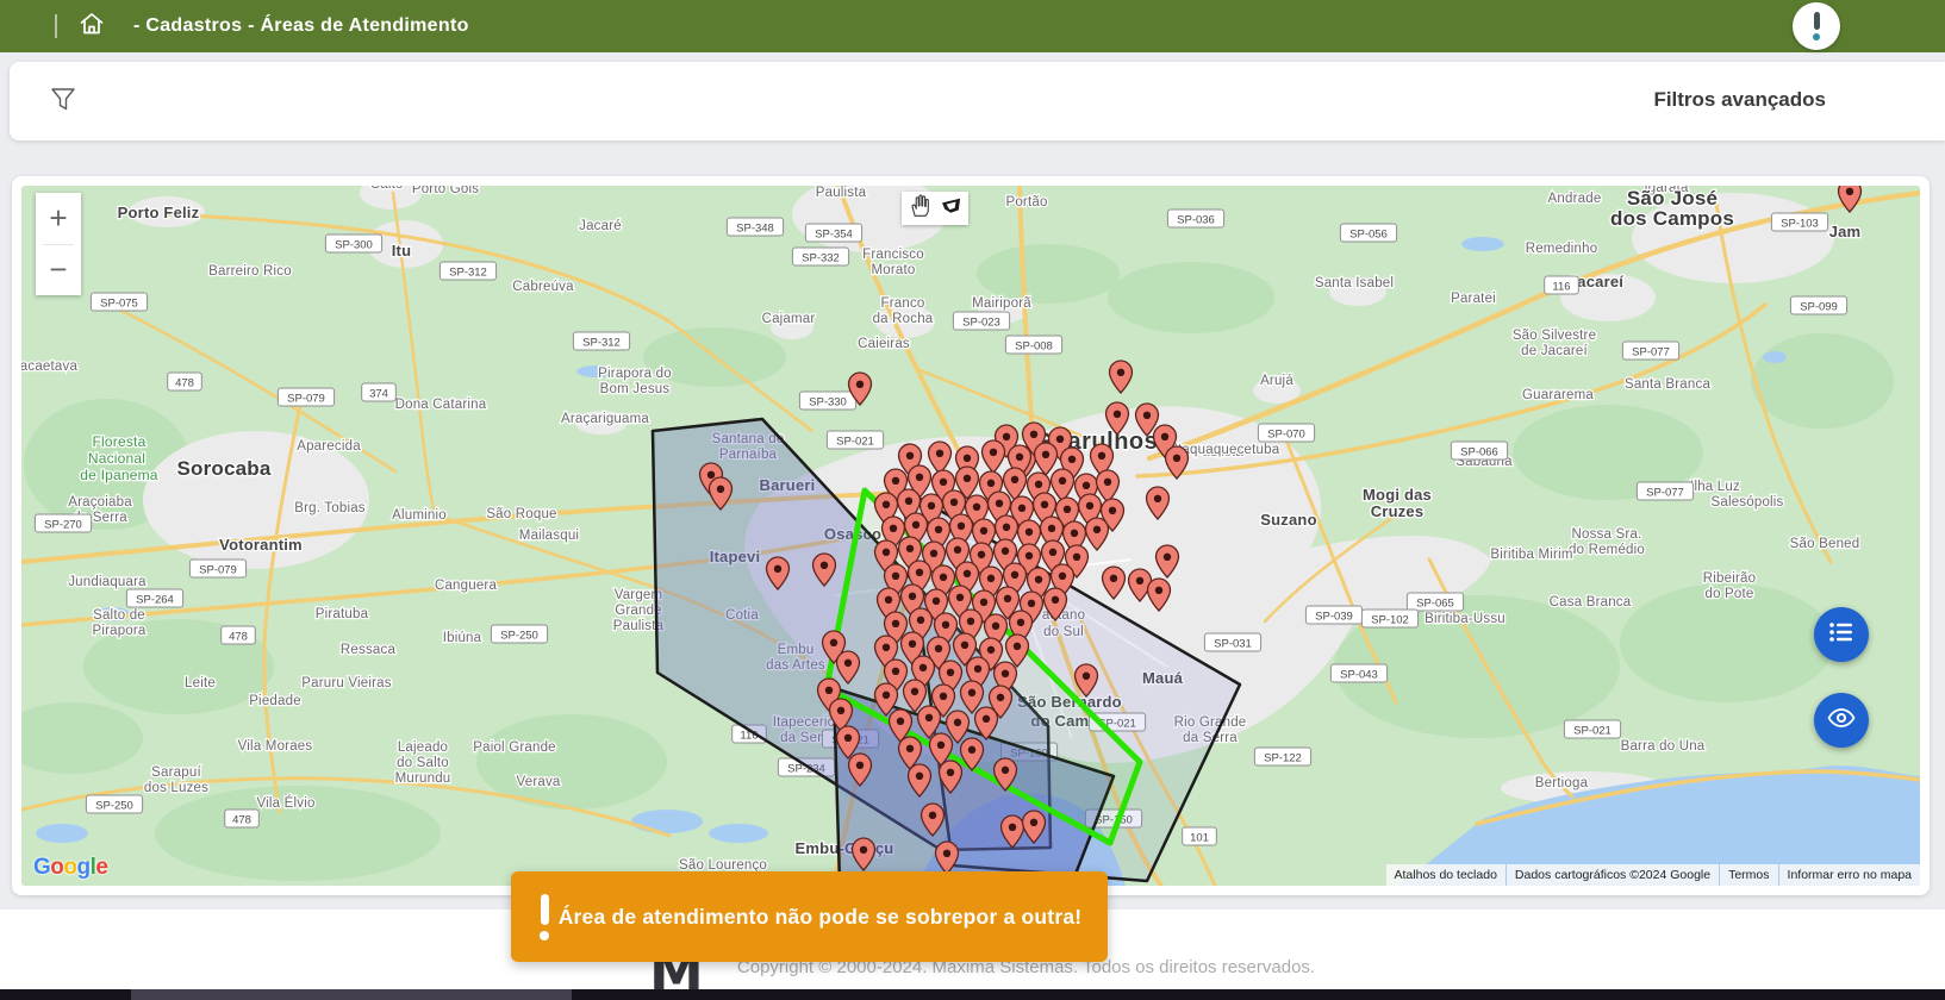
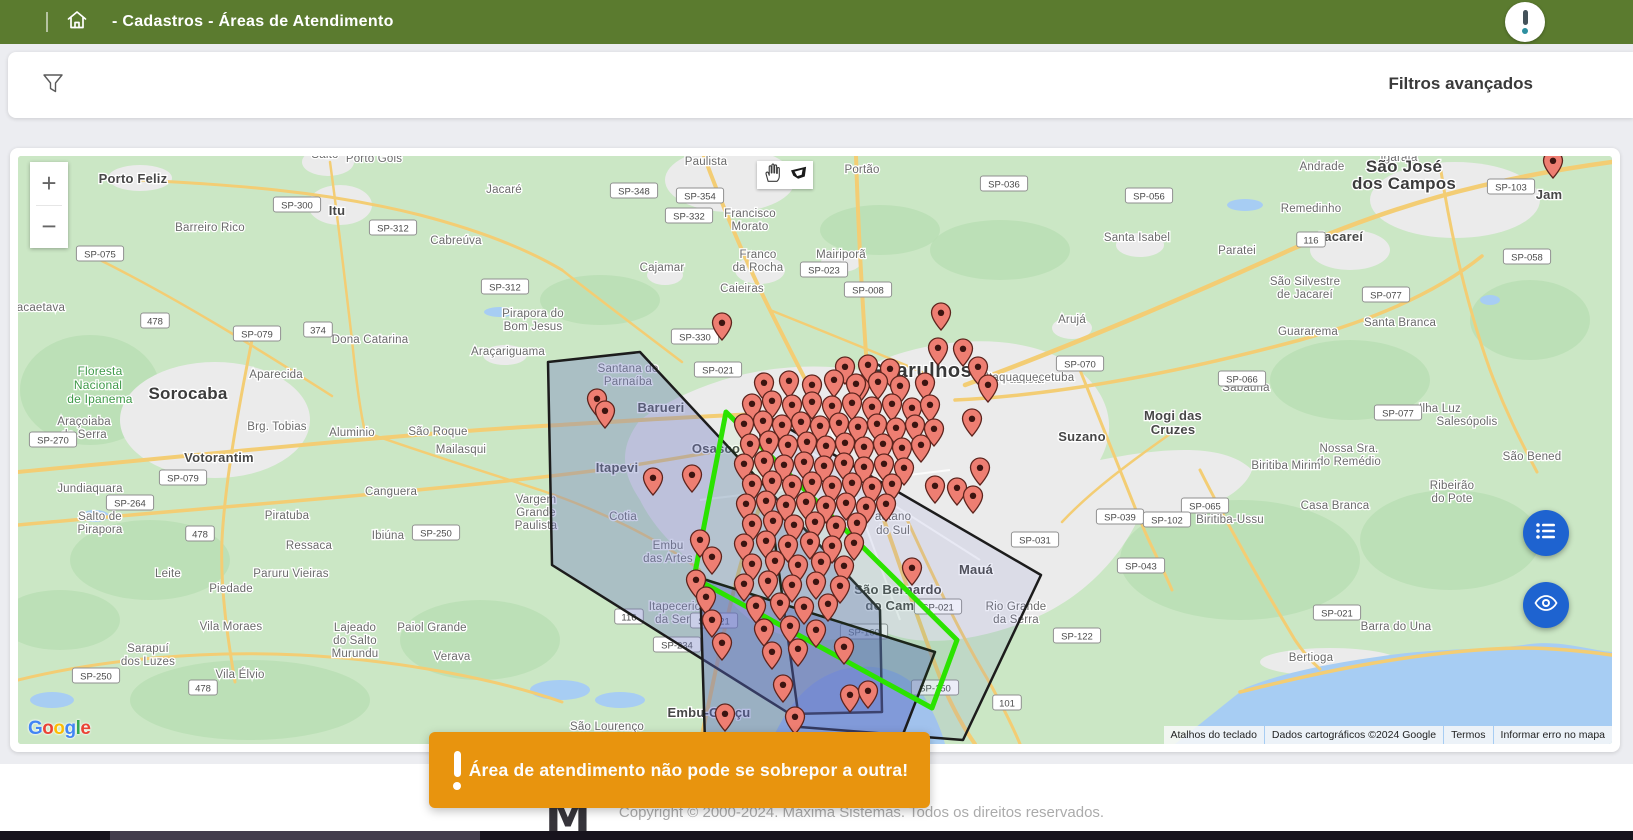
  - Cadastros - Áreas de Atendimento
  Filtros avançados
  Porto Feliz
  Porto Góis
  Itu
  Barreiro Rico
  Cabreúva
  Jacaré
  Paulista
  Francisco
  Morato
  Cajamar
  Franco
  da Rocha
  Mairiporã
  Caieiras
  Portão
  Pirapora do
  Bom Jesus
  Araçariguama
  Dona Catarina
  Santana de
  Parnaíba
  Barueri
  Osasco
  Itapevi
  Cotia
  Vargem
  Grande
  Paulista
  Embu
  das Artes
  Itapeceric
  da Ser
  Embu-Gçu
  São Lourenço
  Sorocaba
  Aparecida
  Brg. Tobias
  Votorantim
  Floresta
  Nacional
  de Ipanema
  Araçoiaba
  Serra
  Jundiaquara
  acaetava
  Salto de
  Pirapora
  Piratuba
  Canguera
  Ibiúna
  Ressaca
  Paruru Vieiras
  Leite
  Piedade
  Vila Moraes
  Lajeado
  do Salto
  Murundu
  Paiol Grande
  Verava
  Sarapuí
  dos Luzes
  Vila Élvio
  Mailasqui
  Aluminio
  São Roque
  arulhos
  Paulista
  Arujá
  Santa Isabel
  Paratei
  acareí
  Igaratá
  Andrade
  São José
  dos Campos
  Remedinho
  Jam
  Santa Branca
  Guararema
  Sabaúna
  Mogi das
  Cruzes
  quaquecetuba
  Suzano
  Nossa Sra.
  do Remédio
  Salesópolis
  lha Luz
  São Bened
  Biritiba Mirim
  Ribeirão
  do Pote
  Casa Branca
  Biritiba-Ussu
  Rio Grande
  da Serra
  Barra do Una
  Bertioga
  São Silvestre
  de Jacareí
  Mauá
  São Bernardo
  do Cam
  do Sul
  SP-348
  SP-354
  SP-332
  SP-300
  SP-312
  SP-075
  SP-312
  SP-079
  374
  478
  SP-330
  SP-021
  SP-023
  SP-008
  SP-036
  SP-056
  116
  SP-103
- SP-099
+ SP-058
  SP-077
  SP-070
  SP-066
  SP-077
  SP-270
  SP-079
  SP-264
  SP-250
  478
  SP-065
  SP-039
  SP-102
  SP-031
  SP-043
  SP-122
  SP-021
  SP-160
  SP-234
  116
  SP-021
  101
  SP-150
  SP-250
  478
  +
  −
  Google
  Atalhos do teclado
  Dados cartográficos ©2024 Google
  Termos
  Informar erro no mapa
  M
  Copyright © 2000-2024. Máxima Sistemas. Todos os direitos reservados.
  Área de atendimento não pode se sobrepor a outra!
